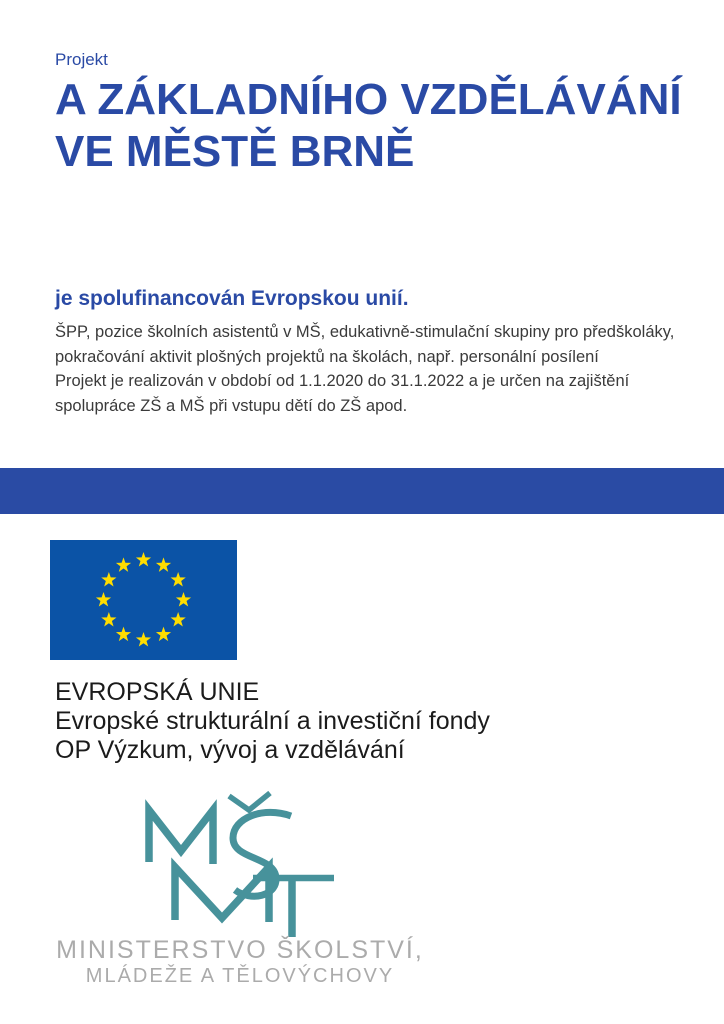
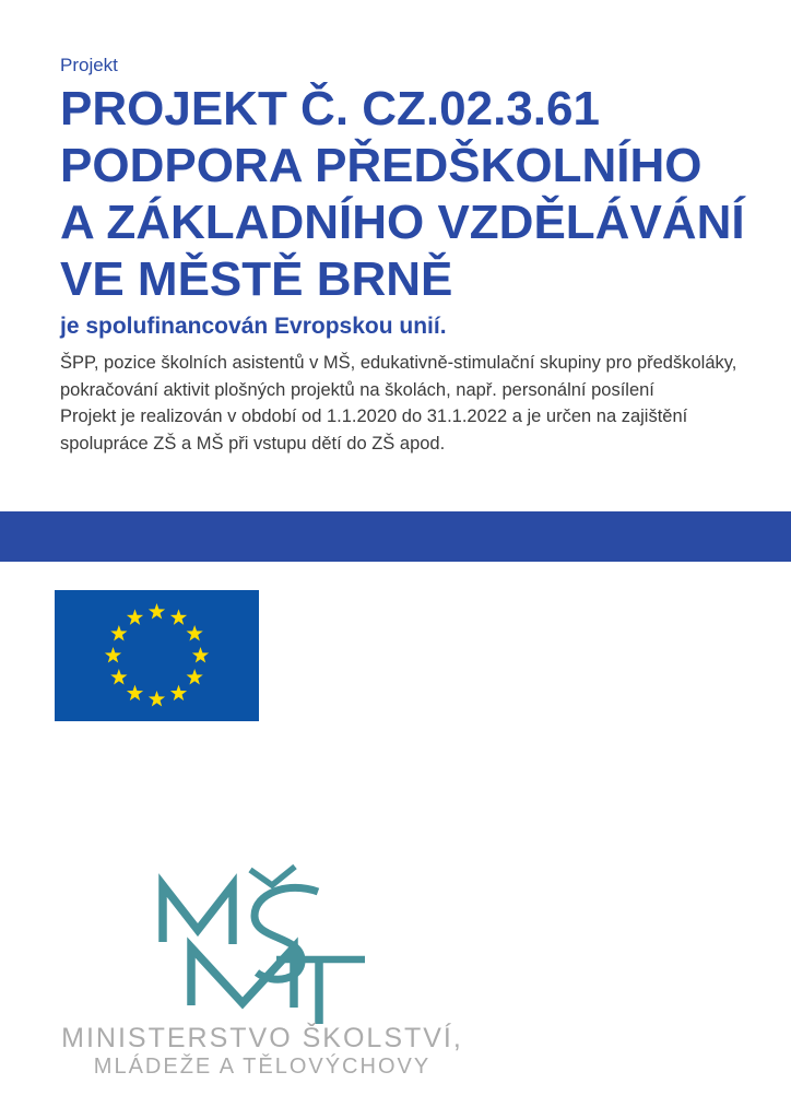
  Projekt
+ PROJEKT Č. CZ.02.3.61
+ PODPORA PŘEDŠKOLNÍHO
  A ZÁKLADNÍHO VZDĚLÁVÁNÍ
  VE MĚSTĚ BRNĚ
  je spolufinancován Evropskou unií.
  ŠPP, pozice školních asistentů v MŠ, edukativně-stimulační skupiny pro předškoláky,
  pokračování aktivit plošných projektů na školách, např. personální posílení
  Projekt je realizován v období od 1.1.2020 do 31.1.2022 a je určen na zajištění
  spolupráce ZŠ a MŠ při vstupu dětí do ZŠ apod.
- EVROPSKÁ UNIE
- Evropské strukturální a investiční fondy
- OP Výzkum, vývoj a vzdělávání
  MINISTERSTVO ŠKOLSTVÍ,
  MLÁDEŽE A TĚLOVÝCHOVY
